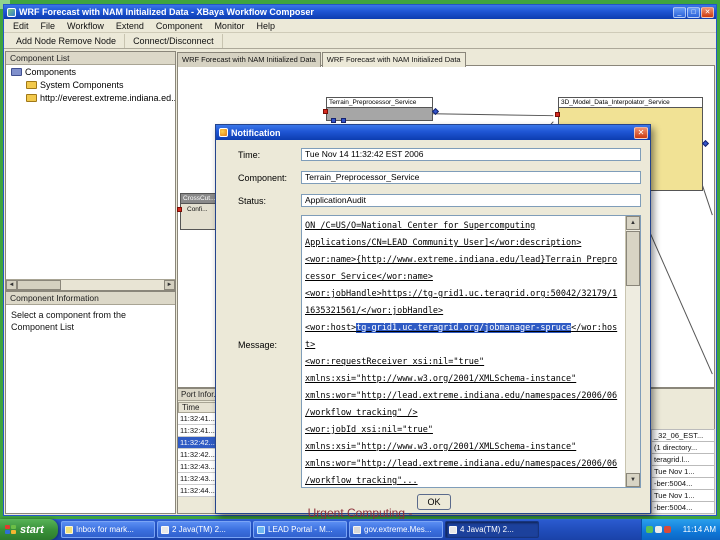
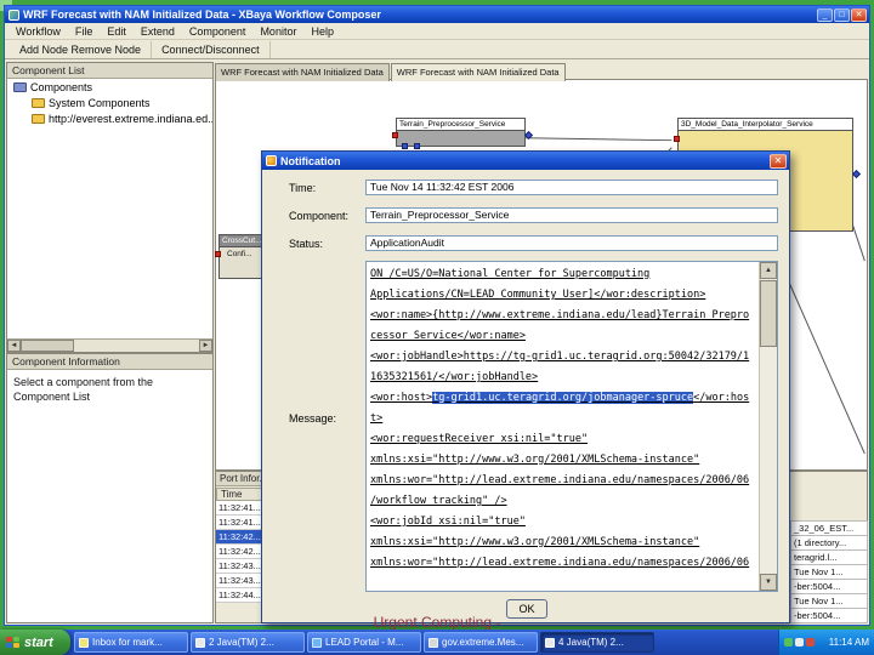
  Urgent Computing -
  WRF Forecast with NAM Initialized Data - XBaya Workflow Composer
- Edit
+ Workflow
  File
- Workflow
+ Edit
  Extend
  Component
  Monitor
  Help
  Add Node Remove Node
  Connect/Disconnect
  Component List
  Components
  System Components
  http://everest.extreme.indiana.ed..
  Component Information
  Select a component from the Component List
  WRF Forecast with NAM Initialized Data
  WRF Forecast with NAM Initialized Data
  Port Infor
  Time
  11:32:41...
  11:32:41...
  11:32:42...
  11:32:42...
  11:32:43...
  11:32:43...
  11:32:44...
  _32_06_EST...
  (1 directory...
  teragrid.l...
  Tue Nov 1...
  -ber:5004...
  Tue Nov 1...
  -ber:5004...
  Notification
  ✕
  Time:
  Tue Nov 14 11:32:42 EST 2006
  Component:
  Terrain_Preprocessor_Service
  Status:
  ApplicationAudit
  Message:
  ON /C=US/O=National Center for Supercomputing
  Applications/CN=LEAD Community User]</wor:description>
  <wor:name>{http://www.extreme.indiana.edu/lead}Terrain_Prepro
  cessor_Service</wor:name>
  <wor:jobHandle>https://tg-grid1.uc.teragrid.org:50042/32179/1
  1635321561/</wor:jobHandle>
  <wor:host>tg-grid1.uc.teragrid.org/jobmanager-spruce</wor:hos
  t>
  <wor:requestReceiver xsi:nil="true"
  xmlns:xsi="http://www.w3.org/2001/XMLSchema-instance"
  xmlns:wor="http://lead.extreme.indiana.edu/namespaces/2006/06
  /workflow_tracking" />
  <wor:jobId xsi:nil="true"
  xmlns:xsi="http://www.w3.org/2001/XMLSchema-instance"
  xmlns:wor="http://lead.extreme.indiana.edu/namespaces/2006/06
- /workflow_tracking"...
  OK
  start
  Inbox for mark...
  2 Java(TM) 2...
  LEAD Portal - M...
  gov.extreme.Mes...
  4 Java(TM) 2...
  11:14 AM
